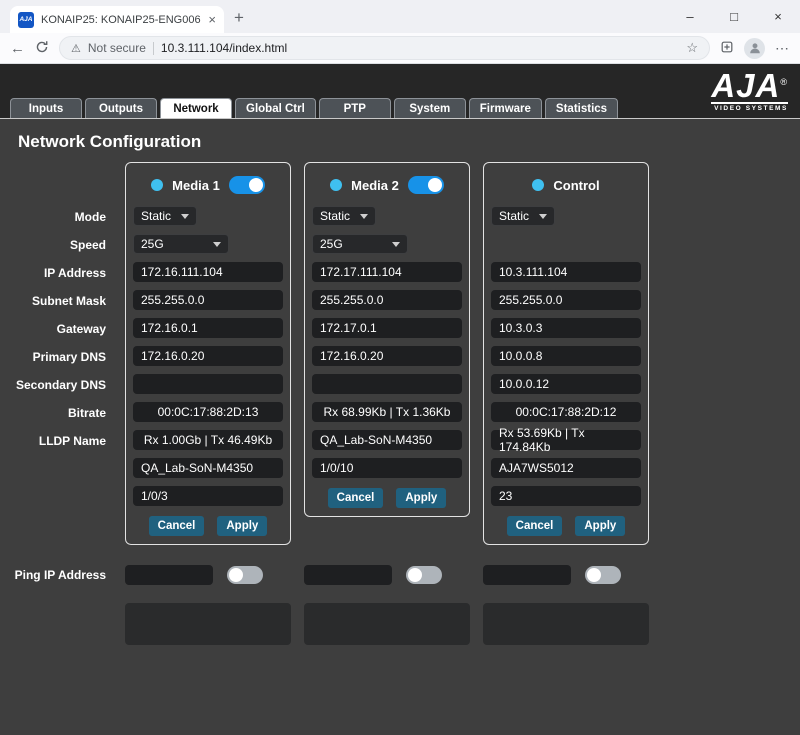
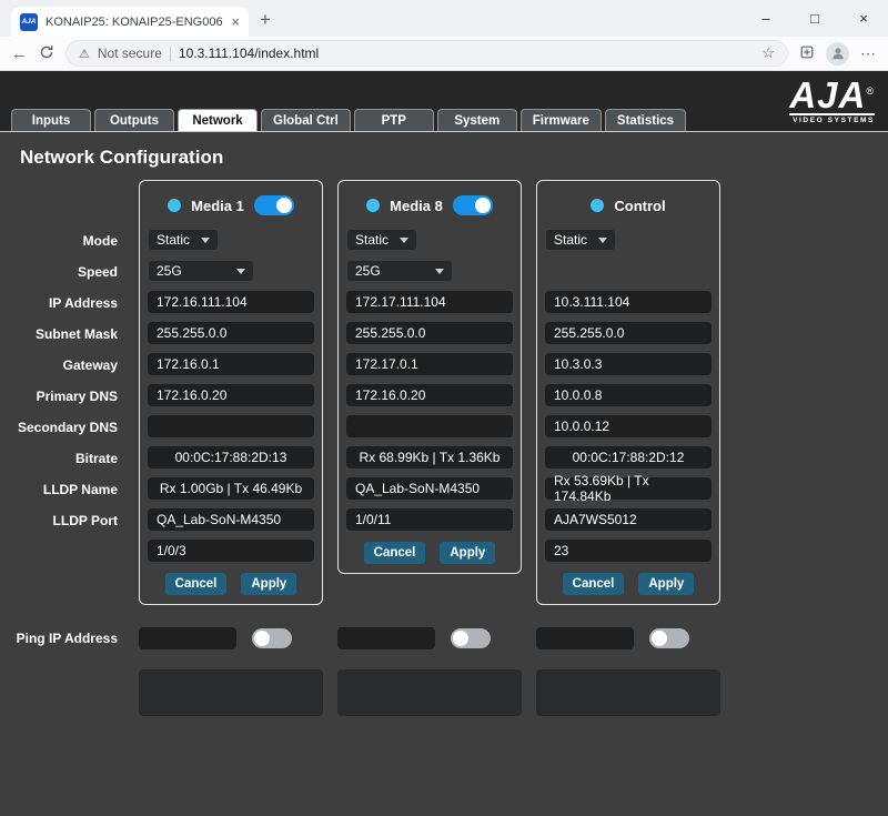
  KONAIP25: KONAIP25-ENG006
  ×
  +
  –
  □
  ×
  ←
  ⚠
  Not secure
  10.3.111.104/index.html
  ☆
  ⋯
  Inputs
  Outputs
  Network
  Global Ctrl
  PTP
  System
  Firmware
  Statistics
  AJA®
  Network Configuration
  Mode
  Speed
  IP Address
  Subnet Mask
  Gateway
  Primary DNS
  Secondary DNS
  Bitrate
  LLDP Name
+ LLDP Port
  Media 1
  Static
  25G
  172.16.111.104
  255.255.0.0
  172.16.0.1
  172.16.0.20
  00:0C:17:88:2D:13
  Rx 1.00Gb | Tx 46.49Kb
  QA_Lab-SoN-M4350
  1/0/3
  Cancel
  Apply
- Media 2
+ Media 8
  Static
  25G
  172.17.111.104
  255.255.0.0
  172.17.0.1
  172.16.0.20
  Rx 68.99Kb | Tx 1.36Kb
  QA_Lab-SoN-M4350
- 1/0/10
+ 1/0/11
  Cancel
  Apply
  Control
  Static
  10.3.111.104
  255.255.0.0
  10.3.0.3
  10.0.0.8
  10.0.0.12
  00:0C:17:88:2D:12
  Rx 53.69Kb | Tx 174.84Kb
  AJA7WS5012
  23
  Cancel
  Apply
  Ping IP Address
